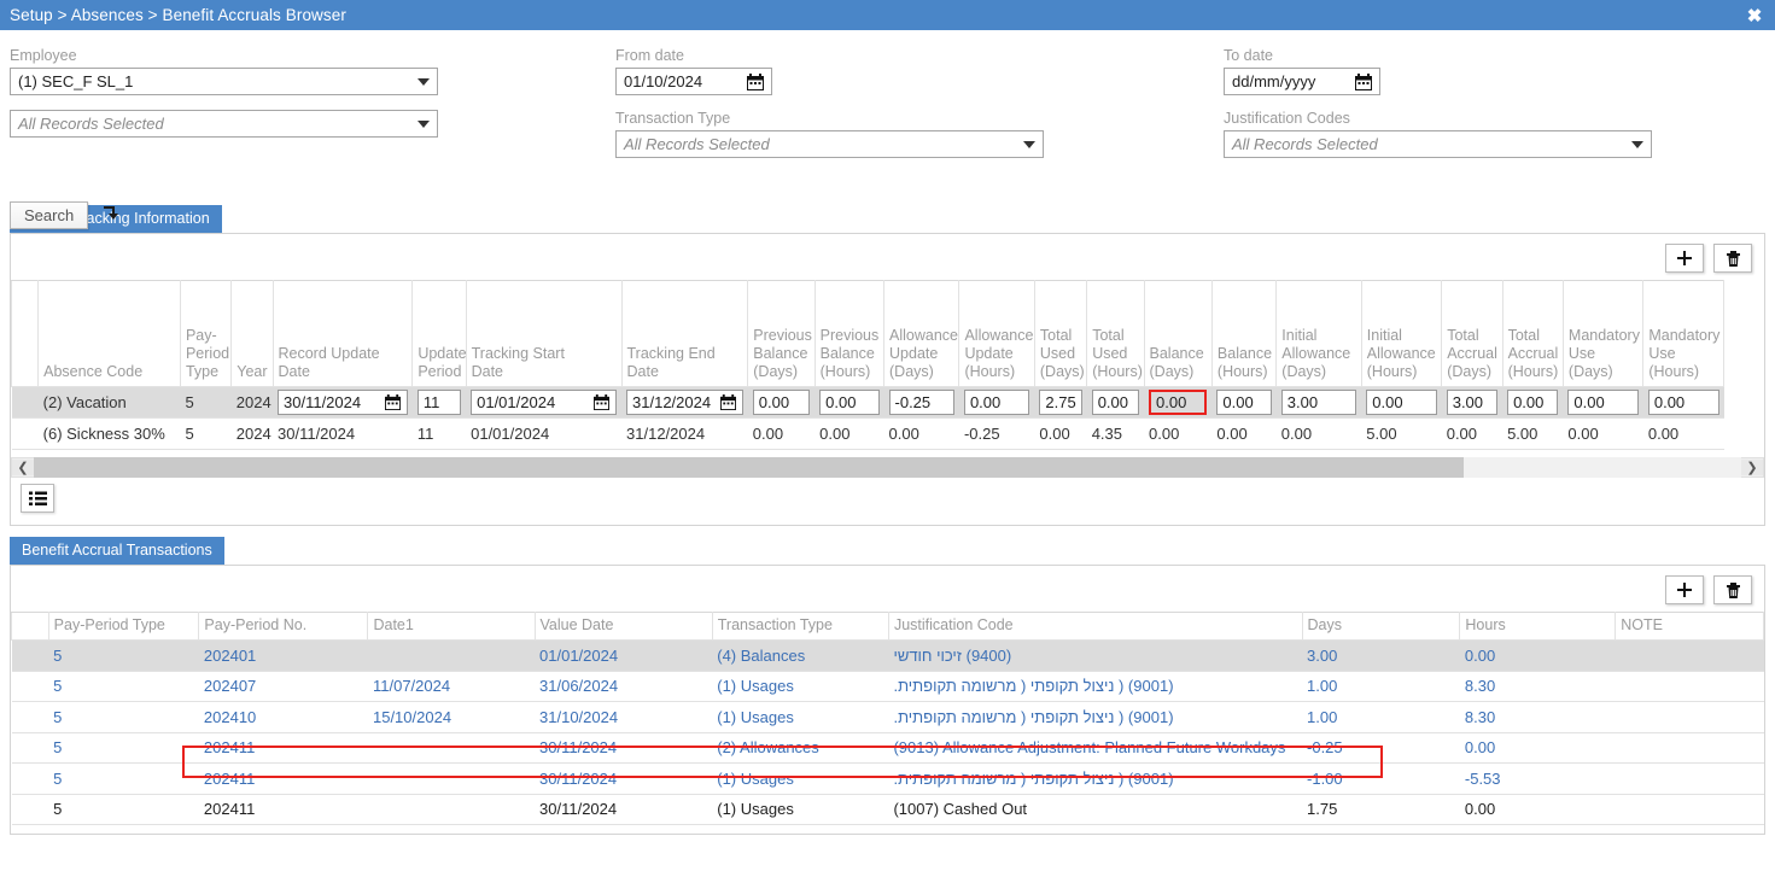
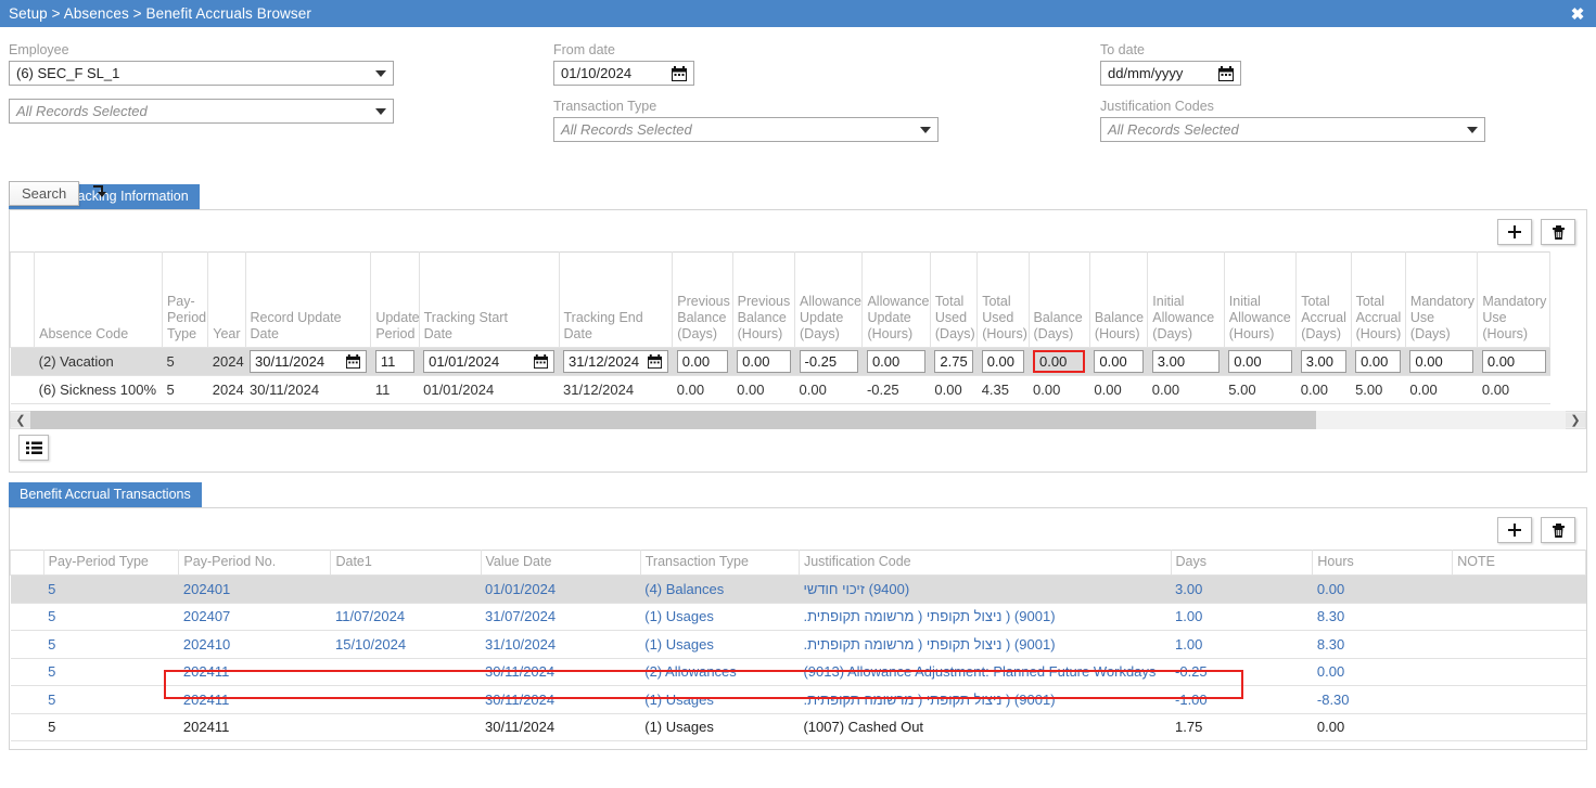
  Setup > Absences > Benefit Accruals Browser
  ✖
  Employee
- (1) SEC_F SL_1
+ (6) SEC_F SL_1
  All Records Selected
  From date
  01/10/2024
  Transaction Type
  All Records Selected
  To date
  dd/mm/yyyy
  Justification Codes
  All Records Selected
  Search
  	Absence Code	Pay-PeriodType	Year	Record UpdateDate	UpdatePeriod	Tracking StartDate	Tracking End Date	PreviousBalance(Days)	PreviousBalance(Hours)	AllowanceUpdate(Days)	AllowanceUpdate(Hours)	TotalUsed(Days)	TotalUsed(Hours)	Balance(Days)	Balance(Hours)	InitialAllowance(Days)	InitialAllowance(Hours)	TotalAccrual(Days)	TotalAccrual(Hours)	MandatoryUse(Days)	MandatoryUse(Hours)
  	(2) Vacation	5	2024	30/11/2024	11	01/01/2024	31/12/2024	0.00	0.00	-0.25	0.00	2.75	0.00	0.00	0.00	3.00	0.00	3.00	0.00	0.00	0.00
- 	(6) Sickness 30%	5	2024	30/11/2024	11	01/01/2024	31/12/2024	0.00	0.00	0.00	-0.25	0.00	4.35	0.00	0.00	0.00	5.00	0.00	5.00	0.00	0.00
+ 	(6) Sickness 100%	5	2024	30/11/2024	11	01/01/2024	31/12/2024	0.00	0.00	0.00	-0.25	0.00	4.35	0.00	0.00	0.00	5.00	0.00	5.00	0.00	0.00
  ❮
  ❯
  Benefit Accrual Transactions
  	Pay-Period Type	Pay-Period No.	Date1	Value Date	Transaction Type	Justification Code	Days	Hours	NOTE
  	5	202401		01/01/2024	(4) Balances	(9400) זיכוי חודשי	3.00	0.00
- 	5	202407	11/07/2024	31/06/2024	(1) Usages	(9001) ( ניצול תקופתי ( מרשומה תקופתית.	1.00	8.30
+ 	5	202407	11/07/2024	31/07/2024	(1) Usages	(9001) ( ניצול תקופתי ( מרשומה תקופתית.	1.00	8.30
  	5	202410	15/10/2024	31/10/2024	(1) Usages	(9001) ( ניצול תקופתי ( מרשומה תקופתית.	1.00	8.30
  	5	202411		30/11/2024	(2) Allowances	(9013) Allowance Adjustment: Planned Future Workdays	-0.25	0.00
- 	5	202411		30/11/2024	(1) Usages	(9001) ( ניצול תקופתי ( מרשומה תקופתית.	-1.00	-5.53
+ 	5	202411		30/11/2024	(1) Usages	(9001) ( ניצול תקופתי ( מרשומה תקופתית.	-1.00	-8.30
  	5	202411		30/11/2024	(1) Usages	(1007) Cashed Out	1.75	0.00
